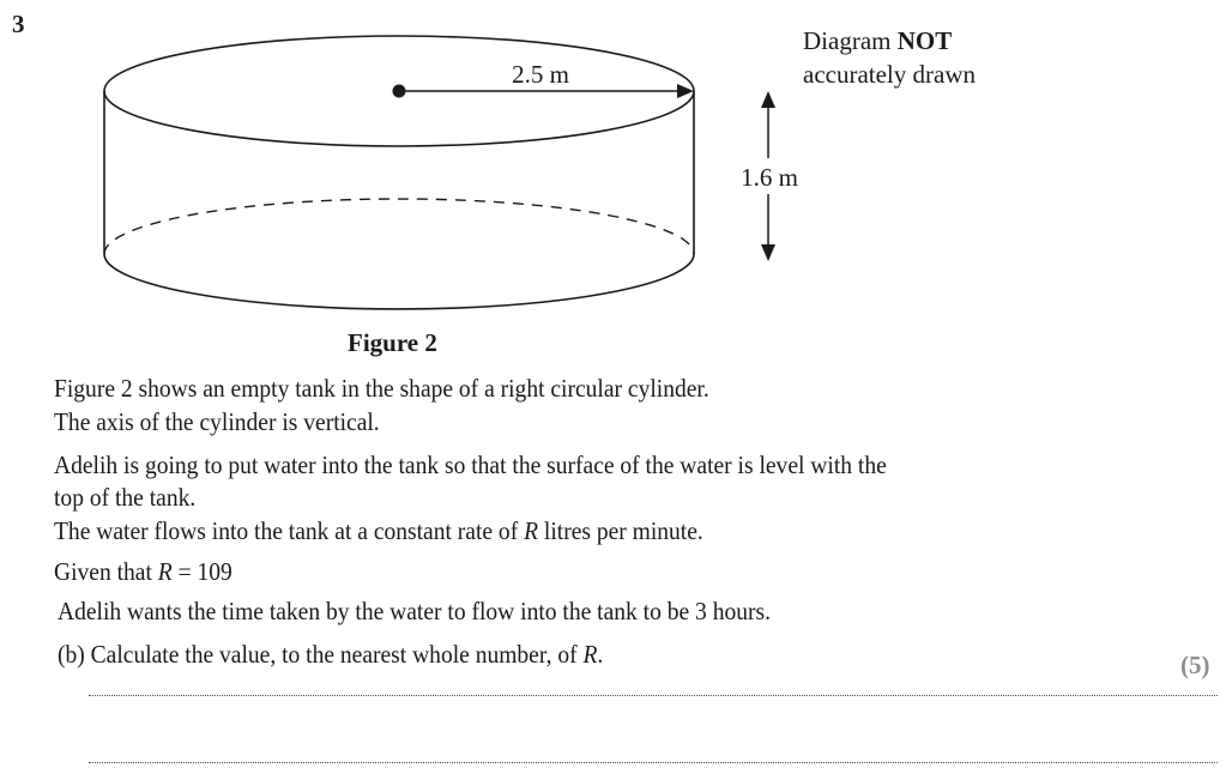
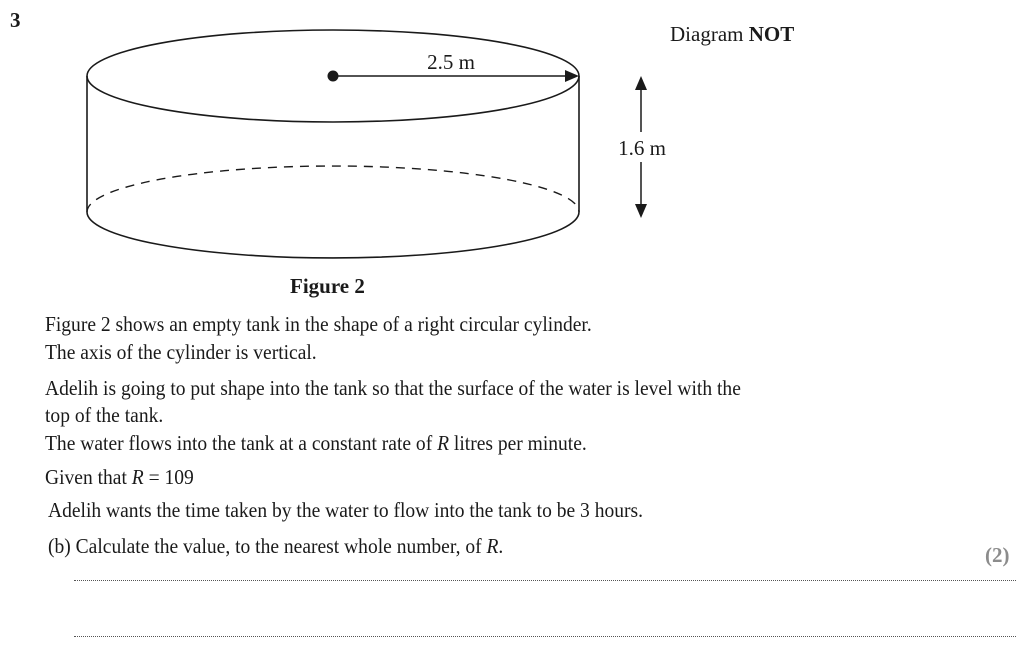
  3
  2.5 m
  1.6 m
  Diagram NOT
- accurately drawn
  Figure 2
  Figure 2 shows an empty tank in the shape of a right circular cylinder.
  The axis of the cylinder is vertical.
- Adelih is going to put water into the tank so that the surface of the water is level with the
+ Adelih is going to put shape into the tank so that the surface of the water is level with the
  top of the tank.
  The water flows into the tank at a constant rate of R litres per minute.
  Given that R = 109
  Adelih wants the time taken by the water to flow into the tank to be 3 hours.
  (b) Calculate the value, to the nearest whole number, of R.
- (5)
+ (2)
